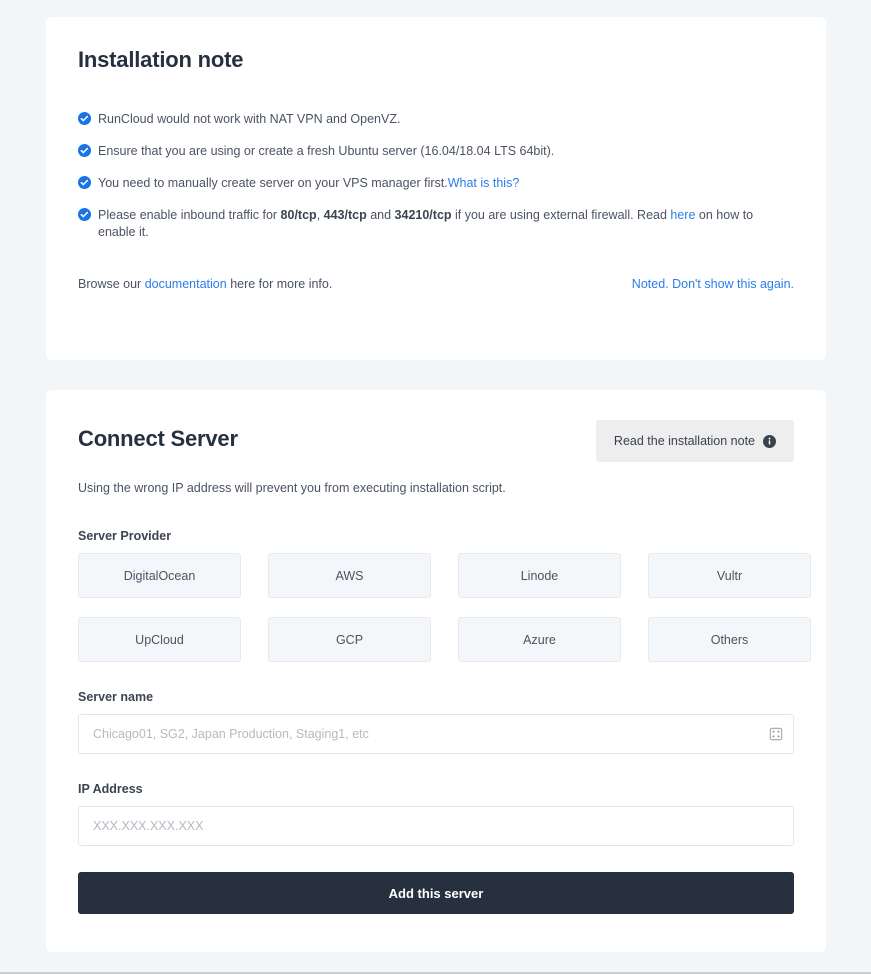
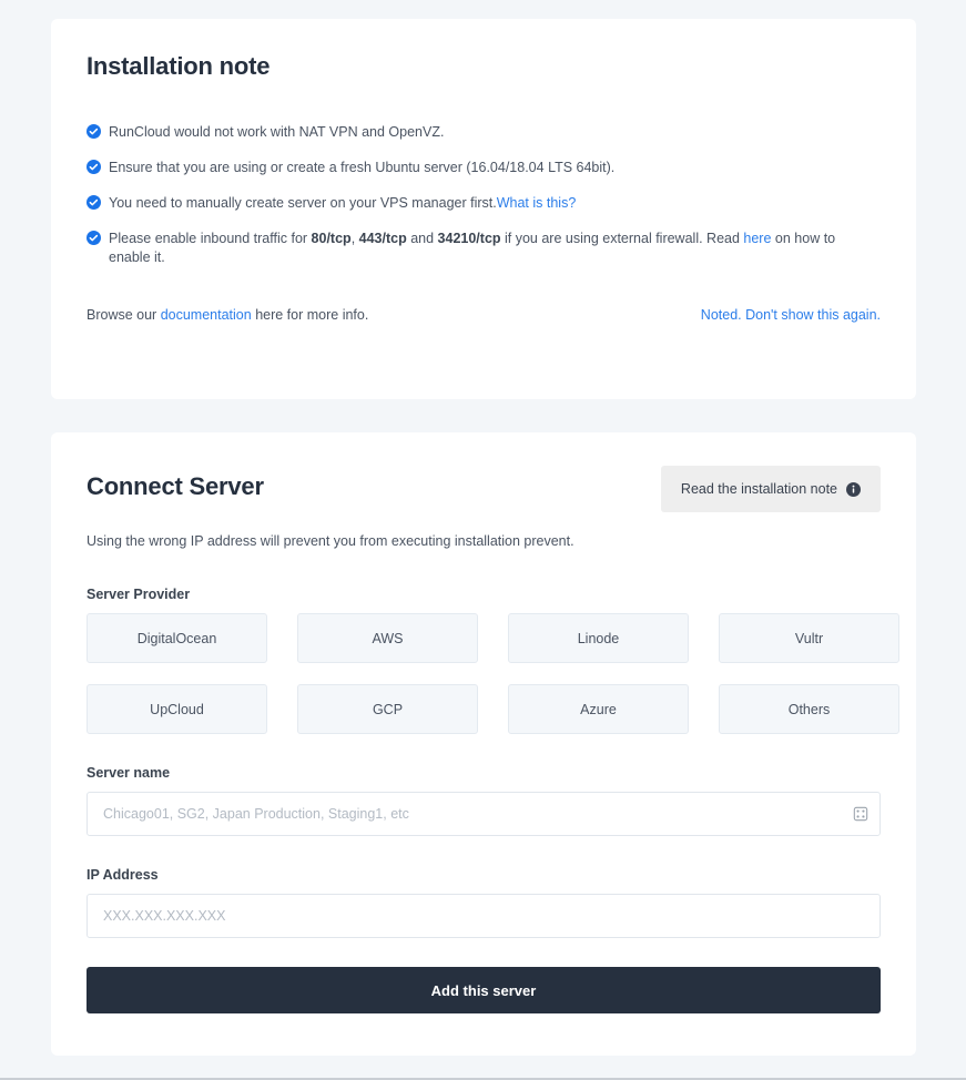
  Installation note
  RunCloud would not work with NAT VPN and OpenVZ.
  Ensure that you are using or create a fresh Ubuntu server (16.04/18.04 LTS 64bit).
  You need to manually create server on your VPS manager first.What is this?
  Please enable inbound traffic for 80/tcp, 443/tcp and 34210/tcp if you are using external firewall. Read here on how to enable it.
  Browse our documentation here for more info.
  Noted. Don't show this again.
  Connect Server
  Read the installation note
- Using the wrong IP address will prevent you from executing installation script.
+ Using the wrong IP address will prevent you from executing installation prevent.
  Server Provider
  DigitalOcean
  AWS
  Linode
  Vultr
  UpCloud
  GCP
  Azure
  Others
  Server name
  Chicago01, SG2, Japan Production, Staging1, etc
  IP Address
  XXX.XXX.XXX.XXX
  Add this server
